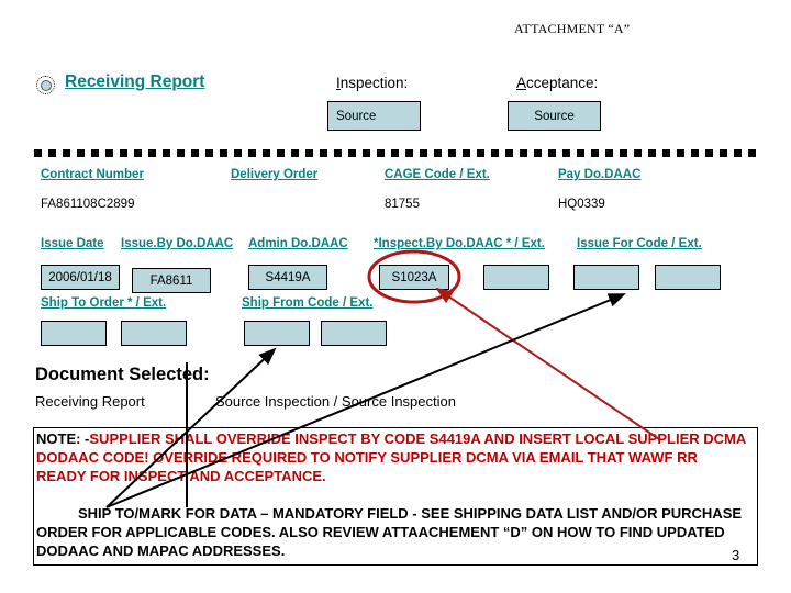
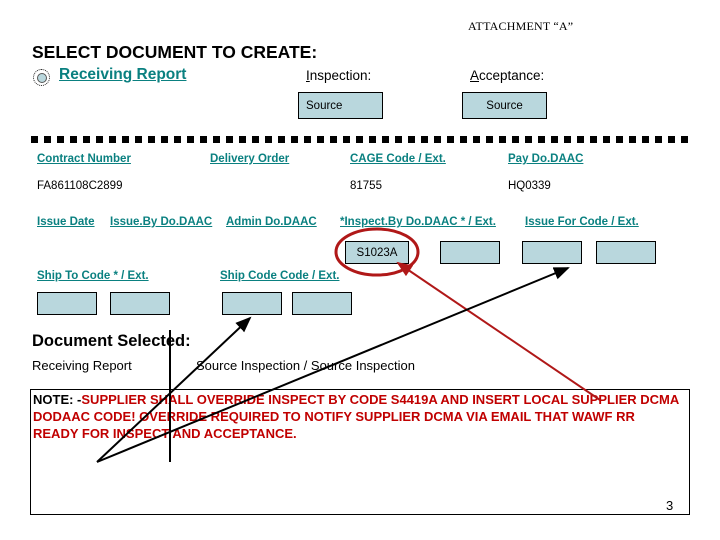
  ATTACHMENT “A”
+ SELECT DOCUMENT TO CREATE:
  Receiving Report
  Inspection:
  Source
  Acceptance:
  Source
  Contract Number
  Delivery Order
  CAGE Code / Ext.
  Pay Do.DAAC
  FA861108C2899
  81755
  HQ0339
  Issue Date
  Issue.By Do.DAAC
  Admin Do.DAAC
  *Inspect.By Do.DAAC * / Ext.
  Issue For Code / Ext.
- 2006/01/18
- FA8611
- S4419A
  S1023A
- Ship To Order * / Ext.
+ Ship To Code * / Ext.
- Ship From Code / Ext.
+ Ship Code Code / Ext.
  Document Selectd:
  Receiving Report
  ource Inspection / Sorce Inspection
  NOTE: -SUPPLIER SALL OVERRIE INSPECT BY CODE S4419A AND INSERT LOCAL SUPPLIER DCMA DODAAC CODE!VERRIDE REQUIRED TO NOTIFY SUPPLIER DCMA VIA EMAIL THAT WAWF RR READY FOR INSPEC AND ACCEPTANCE.
- SHIP TO/MARK FOR DATA – MANDATORY FIELD - SEE SHIPPING DATA LIST AND/OR PURCHASE ORDER FOR APPLICABLE CODES. ALSO REVIEW ATTAACHEMENT “D” ON HOW TO FIND UPDATED DODAAC AND MAPAC ADDRESSES.
  3
